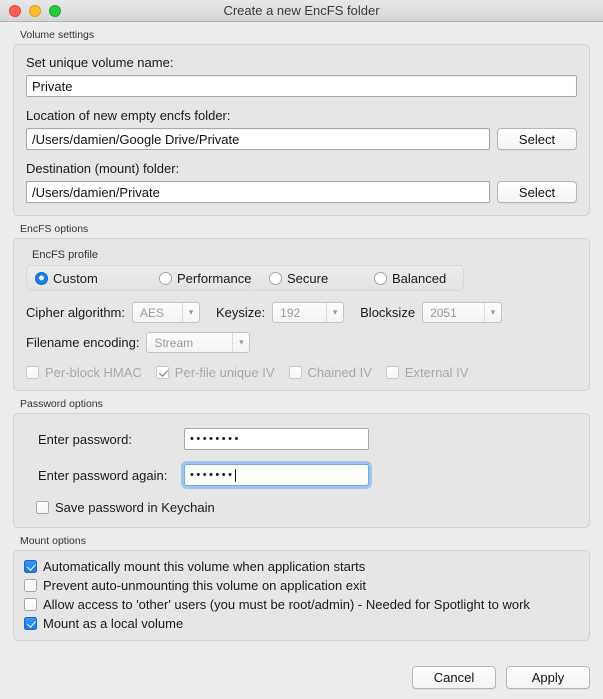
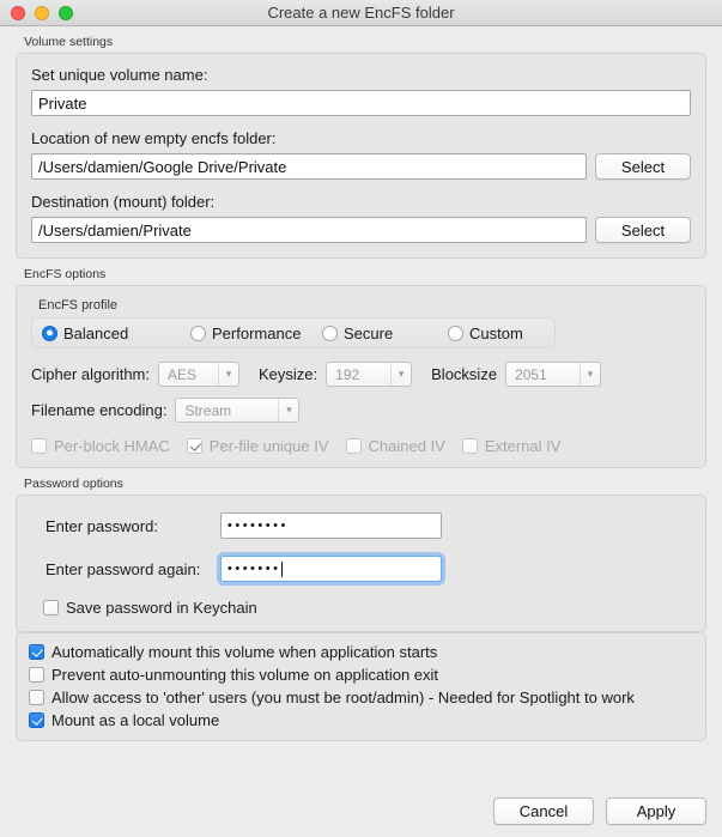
  Create a new EncFS folder
  Volume settings
  Set unique volume name:
  Private
  Location of new empty encfs folder:
  /Users/damien/Google Drive/Private
  Select
  Destination (mount) folder:
  /Users/damien/Private
  Select
  EncFS options
  EncFS profile
- Custom
+ Balanced
  Performance
  Secure
- Balanced
+ Custom
  Cipher algorithm:
  AES
  ▾
  Keysize:
  192
  ▾
  Blocksize
  2051
  ▾
  Filename encoding:
  Stream
  ▾
  Per-block HMAC
  Per-file unique IV
  Chained IV
  External IV
  Password options
  Enter password:
  ••••••••
  Enter password again:
  •••••••
  Save password in Keychain
- Mount options
  Automatically mount this volume when application starts
  Prevent auto-unmounting this volume on application exit
  Allow access to 'other' users (you must be root/admin) - Needed for Spotlight to work
  Mount as a local volume
  Cancel
  Apply
